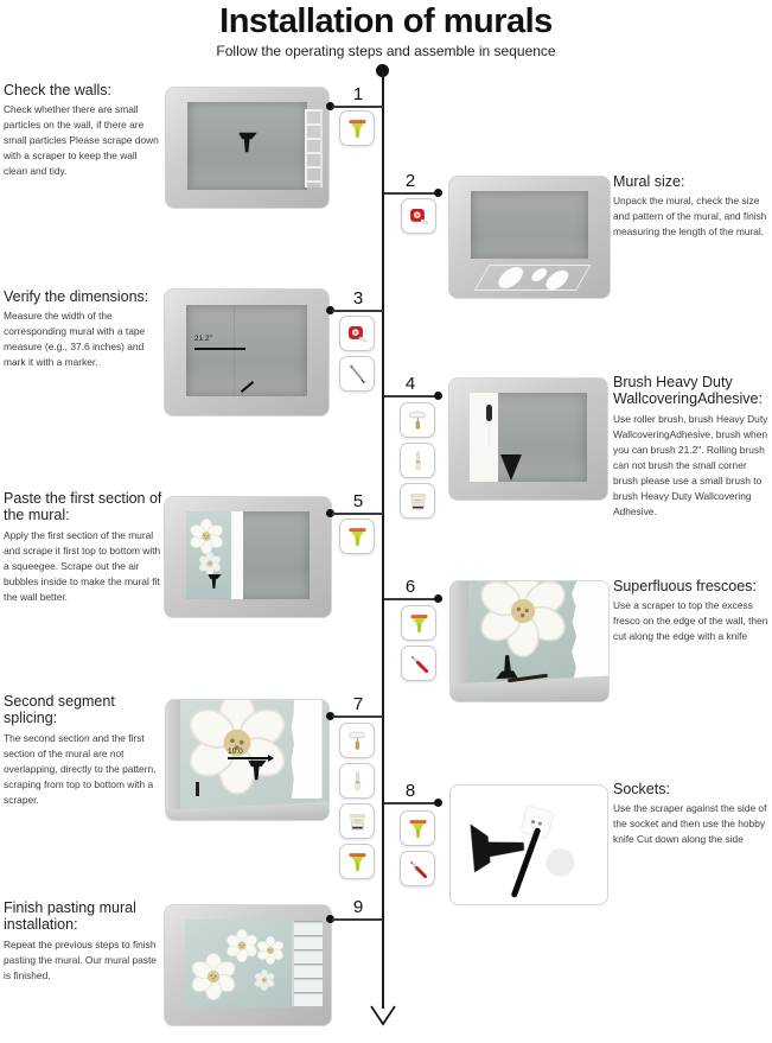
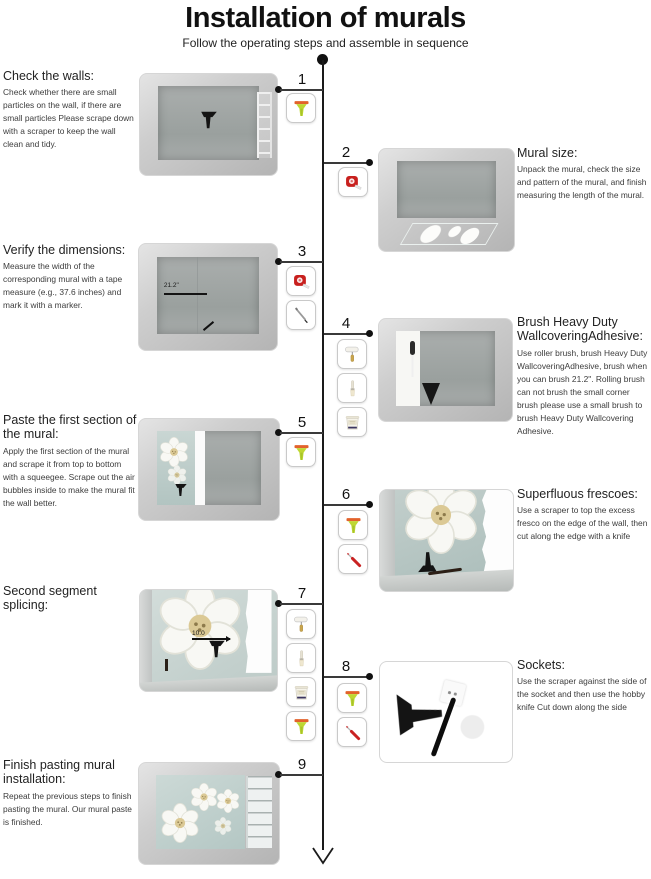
  Installation of murals
  Follow the operating steps and assemble in sequence
  Check the walls:
  Check whether there are small particles on the wall, if there are small particles Please scrape down with a scraper to keep the wall clean and tidy.
  1
  2
  Mural size:
  Unpack the mural, check the size and pattern of the mural, and finish measuring the length of the mural.
  Verify the dimensions:
  Measure the width of the corresponding mural with a tape measure (e.g., 37.6 inches) and mark it with a marker.
  3
  4
  Brush Heavy Duty WallcoveringAdhesive:
  Use roller brush, brush Heavy Duty WallcoveringAdhesive, brush when you can brush 21.2". Rolling brush can not brush the small corner brush please use a small brush to brush Heavy Duty Wallcovering Adhesive.
  Paste the first section of the mural:
- Apply the first section of the mural and scrape it first top to bottom with a squeegee. Scrape out the air bubbles inside to make the mural fit the wall better.
+ Apply the first section of the mural and scrape it from top to bottom with a squeegee. Scrape out the air bubbles inside to make the mural fit the wall better.
  5
  6
  Superfluous frescoes:
  Use a scraper to top the excess fresco on the edge of the wall, then cut along the edge with a knife
  Second segment splicing:
- The second section and the first section of the mural are not overlapping, directly to the pattern, scraping from top to bottom with a scraper.
  7
  8
  Sockets:
  Use the scraper against the side of the socket and then use the hobby knife Cut down along the side
  Finish pasting mural installation:
  Repeat the previous steps to finish pasting the mural. Our mural paste is finished.
  9
